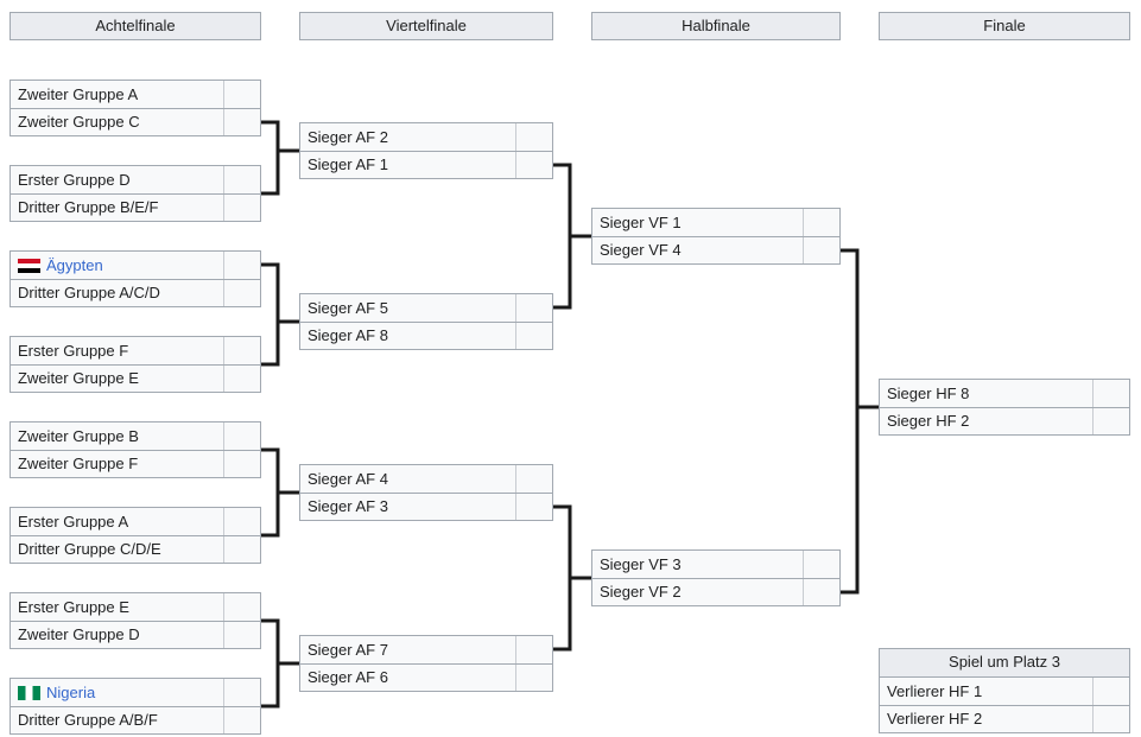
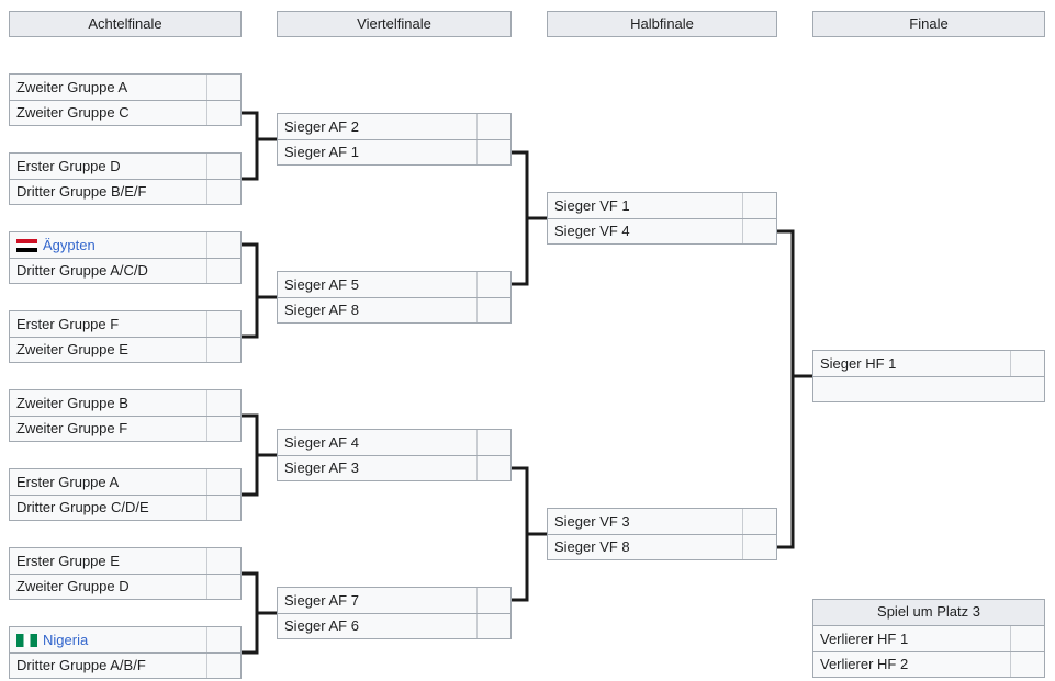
  Achtelfinale
  Viertelfinale
  Halbfinale
  Finale
  Zweiter Gruppe A
  Zweiter Gruppe C
  Erster Gruppe D
  Dritter Gruppe B/E/F
  Ägypten
  Dritter Gruppe A/C/D
  Erster Gruppe F
  Zweiter Gruppe E
  Zweiter Gruppe B
  Zweiter Gruppe F
  Erster Gruppe A
  Dritter Gruppe C/D/E
  Erster Gruppe E
  Zweiter Gruppe D
  Nigeria
  Dritter Gruppe A/B/F
  Sieger AF 2
  Sieger AF 1
  Sieger AF 5
  Sieger AF 8
  Sieger AF 4
  Sieger AF 3
  Sieger AF 7
  Sieger AF 6
  Sieger VF 1
  Sieger VF 4
  Sieger VF 3
- Sieger VF 2
+ Sieger VF 8
- Sieger HF 8
+ Sieger HF 1
- Sieger HF 2
  Spiel um Platz 3
  Verlierer HF 1
  Verlierer HF 2
